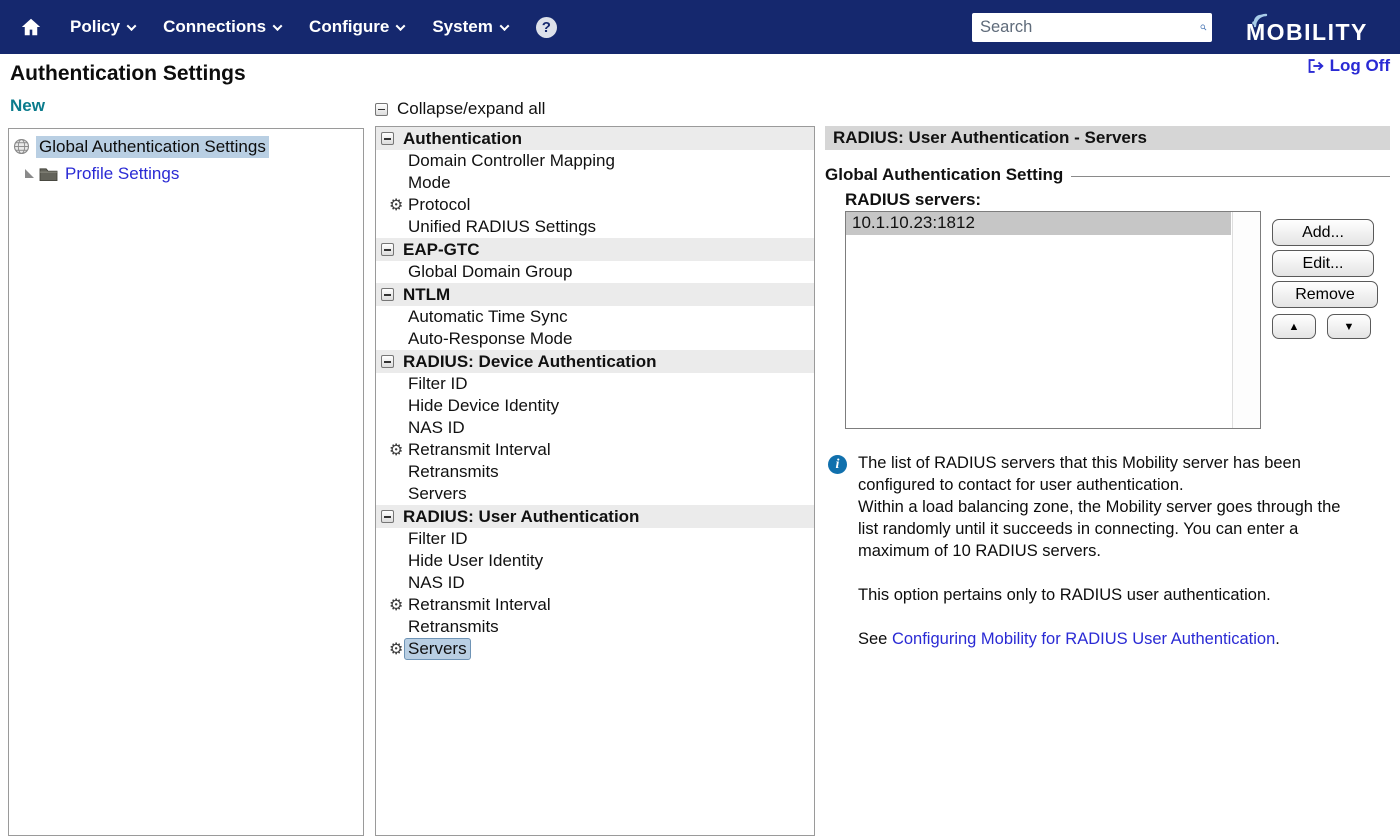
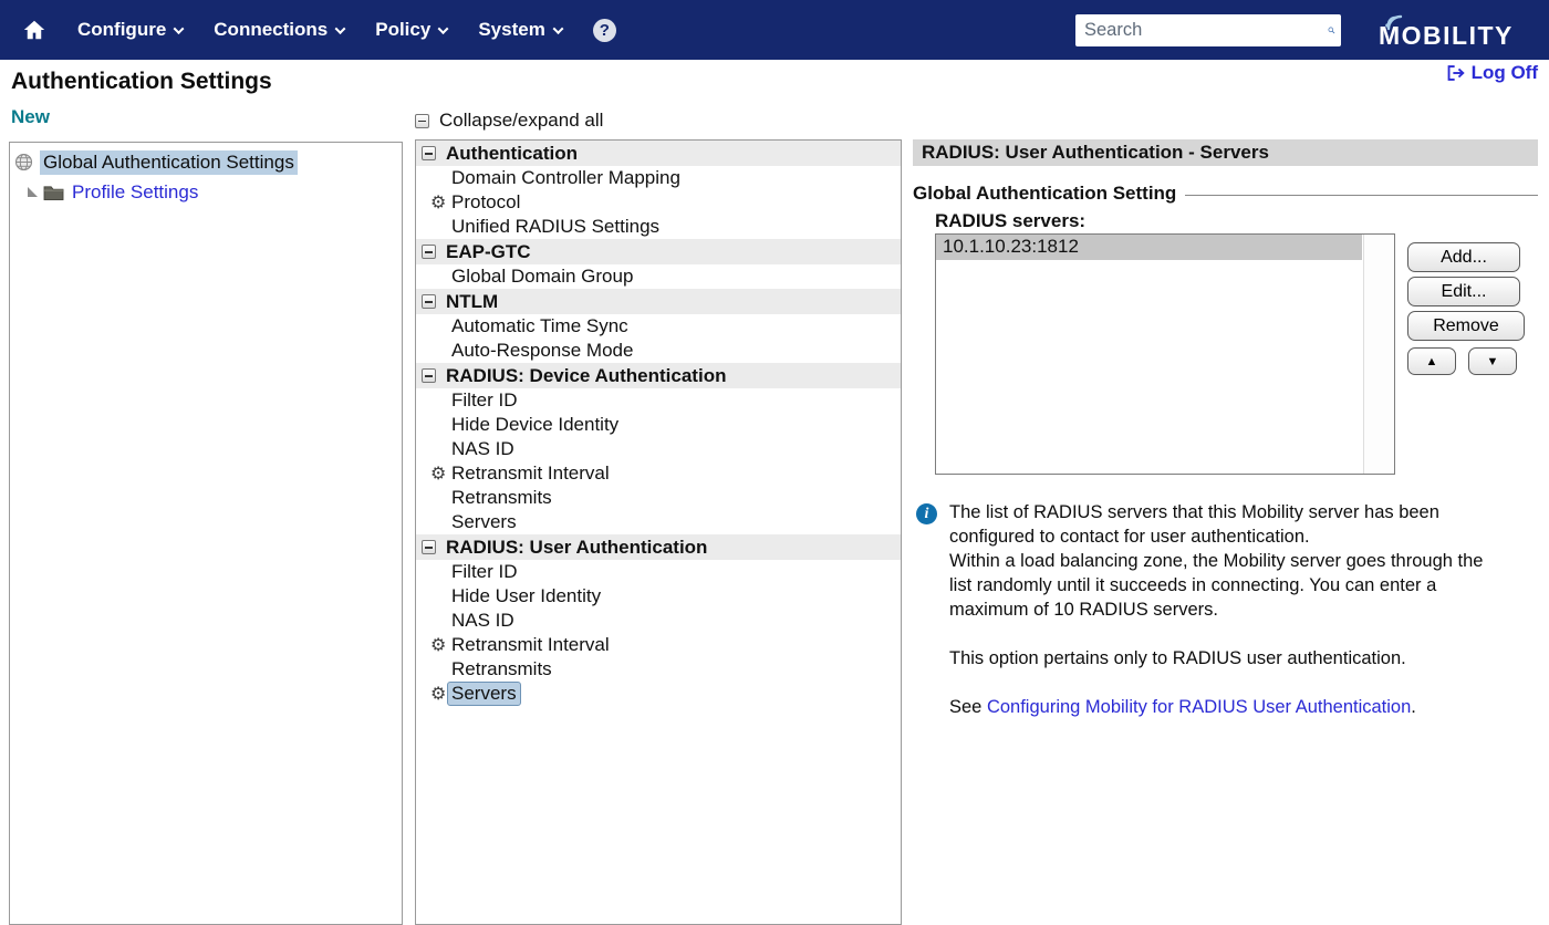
- Policy
+ Configure
  Connections
- Configure
+ Policy
  System
  ?
  Search
  MOBILITY
  Authentication Settings
  Log Off
  New
  Global Authentication Settings
  Profile Settings
  Collapse/expand all
  Authentication
  Domain Controller Mapping
- Mode
  ⚙
  Protocol
  Unified RADIUS Settings
  EAP-GTC
  Global Domain Group
  NTLM
  Automatic Time Sync
  Auto-Response Mode
  RADIUS: Device Authentication
  Filter ID
  Hide Device Identity
  NAS ID
  ⚙
  Retransmit Interval
  Retransmits
  Servers
  RADIUS: User Authentication
  Filter ID
  Hide User Identity
  NAS ID
  ⚙
  Retransmit Interval
  Retransmits
  ⚙
  Servers
  RADIUS: User Authentication - Servers
  Global Authentication Setting
  RADIUS servers:
  10.1.10.23:1812
  Add...
  Edit...
  Remove
  ▲
  ▼
  i
  The list of RADIUS servers that this Mobility server has been configured to contact for user authentication.
  Within a load balancing zone, the Mobility server goes through the list randomly until it succeeds in connecting. You can enter a maximum of 10 RADIUS servers.
  This option pertains only to RADIUS user authentication.
  See Configuring Mobility for RADIUS User Authentication.
